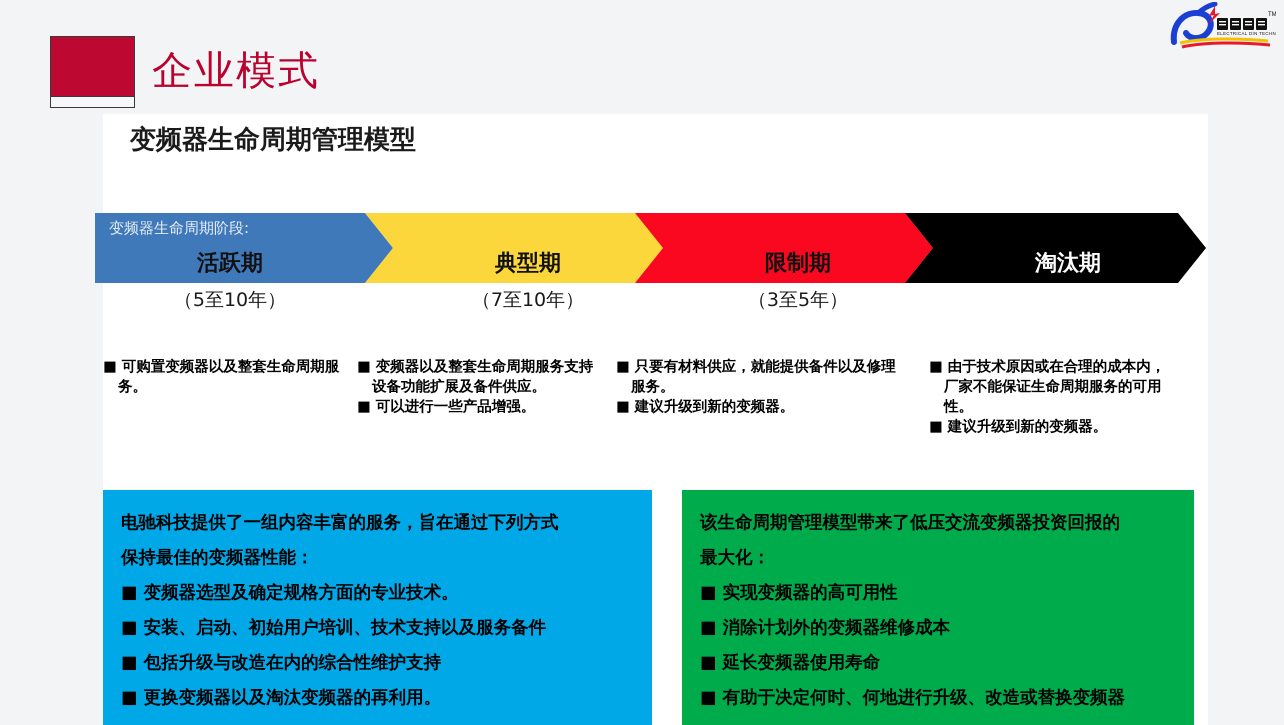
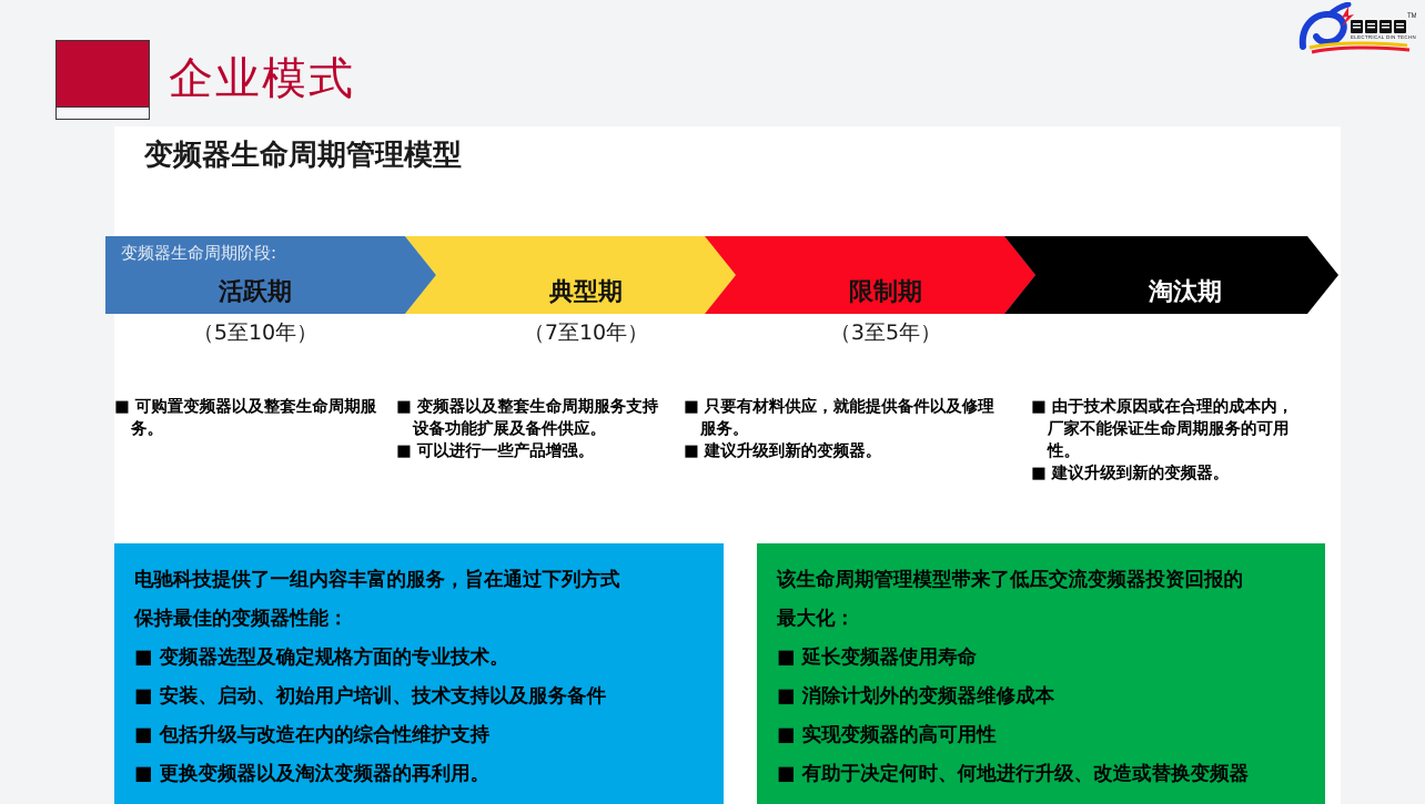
  企业模式
  变频器生命周期管理模型
  变频器生命周期阶段:
  活跃期
  典型期
  限制期
  淘汰期
  （5至10年）
  （7至10年）
  （3至5年）
  ■ 可购置变频器以及整套生命周期服务。
  ■ 变频器以及整套生命周期服务支持设备功能扩展及备件供应。
  ■ 可以进行一些产品增强。
  ■ 只要有材料供应，就能提供备件以及修理服务。
  ■ 建议升级到新的变频器。
  ■ 由于技术原因或在合理的成本内，厂家不能保证生命周期服务的可用性。
  ■ 建议升级到新的变频器。
  电驰科技提供了一组内容丰富的服务，旨在通过下列方式
  保持最佳的变频器性能：
  ■ 变频器选型及确定规格方面的专业技术。
  ■ 安装、启动、初始用户培训、技术支持以及服务备件
  ■ 包括升级与改造在内的综合性维护支持
  ■ 更换变频器以及淘汰变频器的再利用。
  该生命周期管理模型带来了低压交流变频器投资回报的
  最大化：
- ■ 实现变频器的高可用性
+ ■ 延长变频器使用寿命
  ■ 消除计划外的变频器维修成本
- ■ 延长变频器使用寿命
+ ■ 实现变频器的高可用性
  ■ 有助于决定何时、何地进行升级、改造或替换变频器
